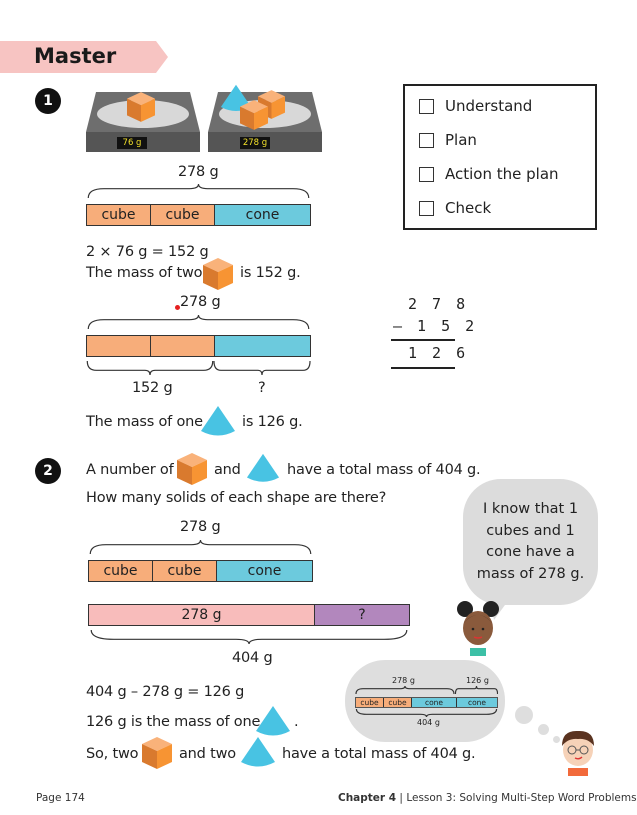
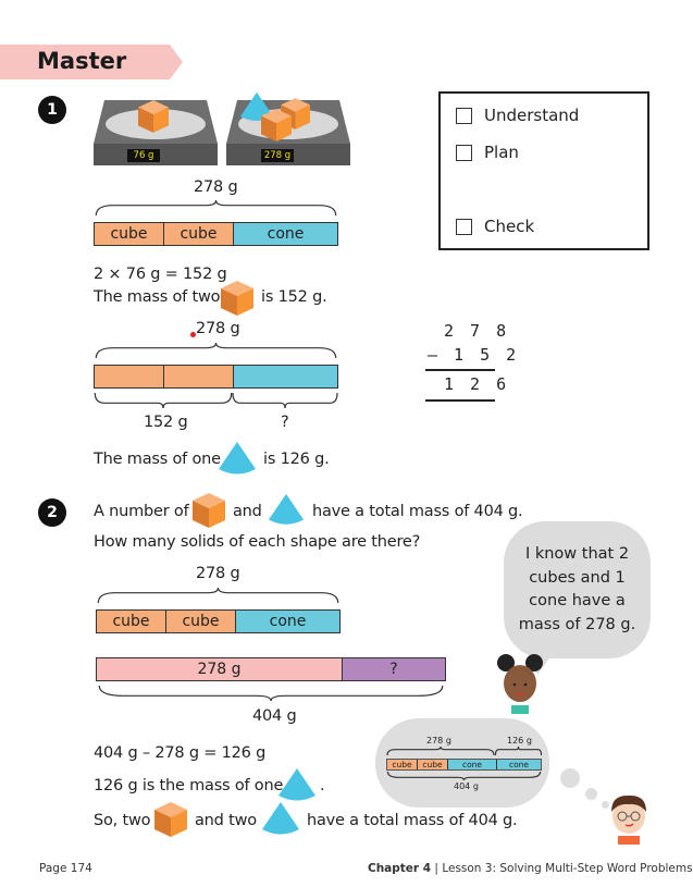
  Master
  1
  76 g
  278 g
  Understand
  Plan
- Action the plan
  Check
  278 g
  cube
  cube
  cone
  2 × 76 g = 152 g
  The mass of two
  is 152 g.
  278 g
  152 g
  ?
  2 7 8
  – 1 5 2
  1 2 6
  The mass of one
  is 126 g.
  2
  A number of
  and
  have a total mass of 404 g.
  How many solids of each shape are there?
  278 g
  cube
  cube
  cone
  278 g
  ?
  404 g
- I know that 1 cubes and 1 cone have a mass of 278 g.
+ I know that 2 cubes and 1 cone have a mass of 278 g.
  278 g
  126 g
  cube
  cube
  cone
  cone
  404 g
  404 g – 278 g = 126 g
  126 g is the mass of one
  .
  So, two
  and two
  have a total mass of 404 g.
  Page 174
  Chapter 4 | Lesson 3: Solving Multi-Step Word Problems
